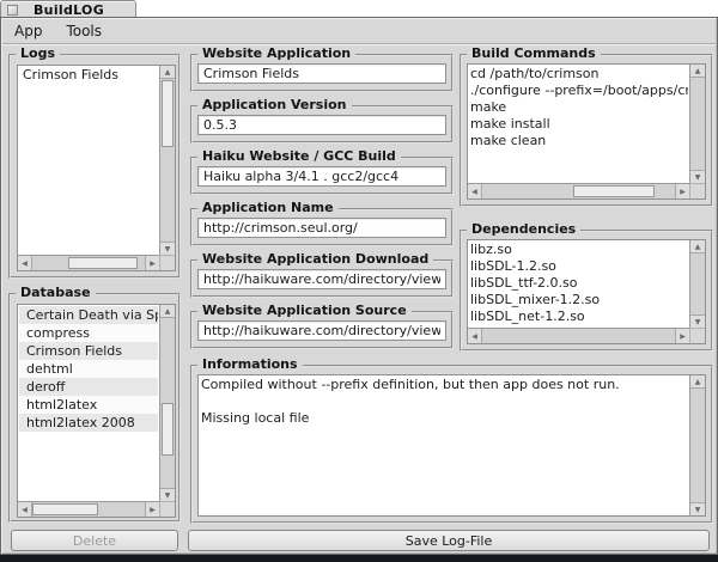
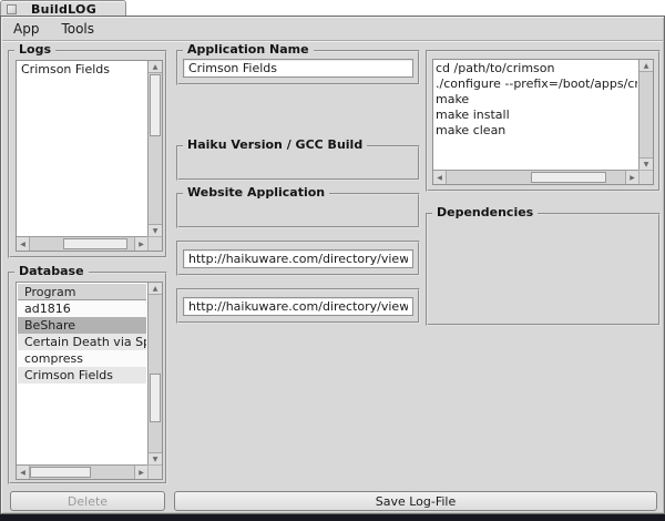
  BuildLOG
  App
  Tools
  Logs
  Crimson Fields
  Database
+ Program
+ ad1816
+ BeShare
  Certain Death via S
  compress
  Crimson Fields
- dehtml
- deroff
- html2latex
- html2latex 2008
- Website Application
+ Application Name
  Crimson Fields
- Application Version
- 0.5.3
- Haiku Website / GCC Build
+ Haiku Version / GCC Build
- Haiku alpha 3/4.1 . gcc2/gcc4
- Application Name
+ Website Application
- http://crimson.seul.org/
- Website Application Download
  http://haikuware.com/directory/view
- Website Application Source
  http://haikuware.com/directory/view
- Build Commands
  cd /path/to/crimson
  ./configure --prefix=/boot/apps/cr
  make
  make install
  make clean
  Dependencies
- libz.so
- libSDL-1.2.so
- libSDL_ttf-2.0.so
- libSDL_mixer-1.2.so
- libSDL_net-1.2.so
- Informations
- Compiled without --prefix definition, but then app does not run.
- Missing local file
  Delete
  Save Log-File
